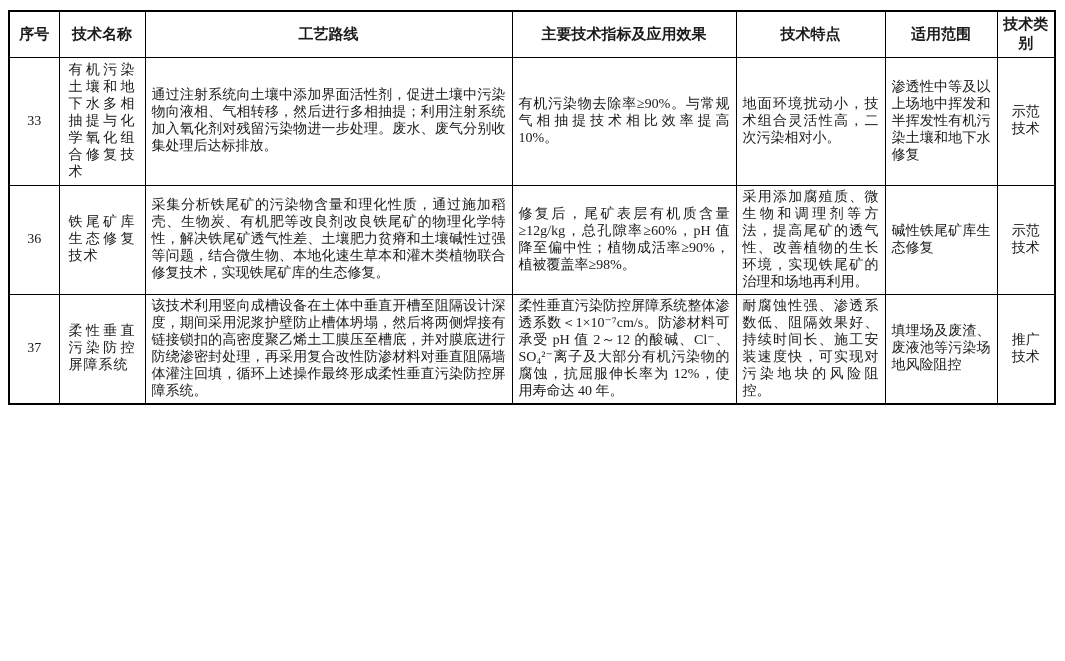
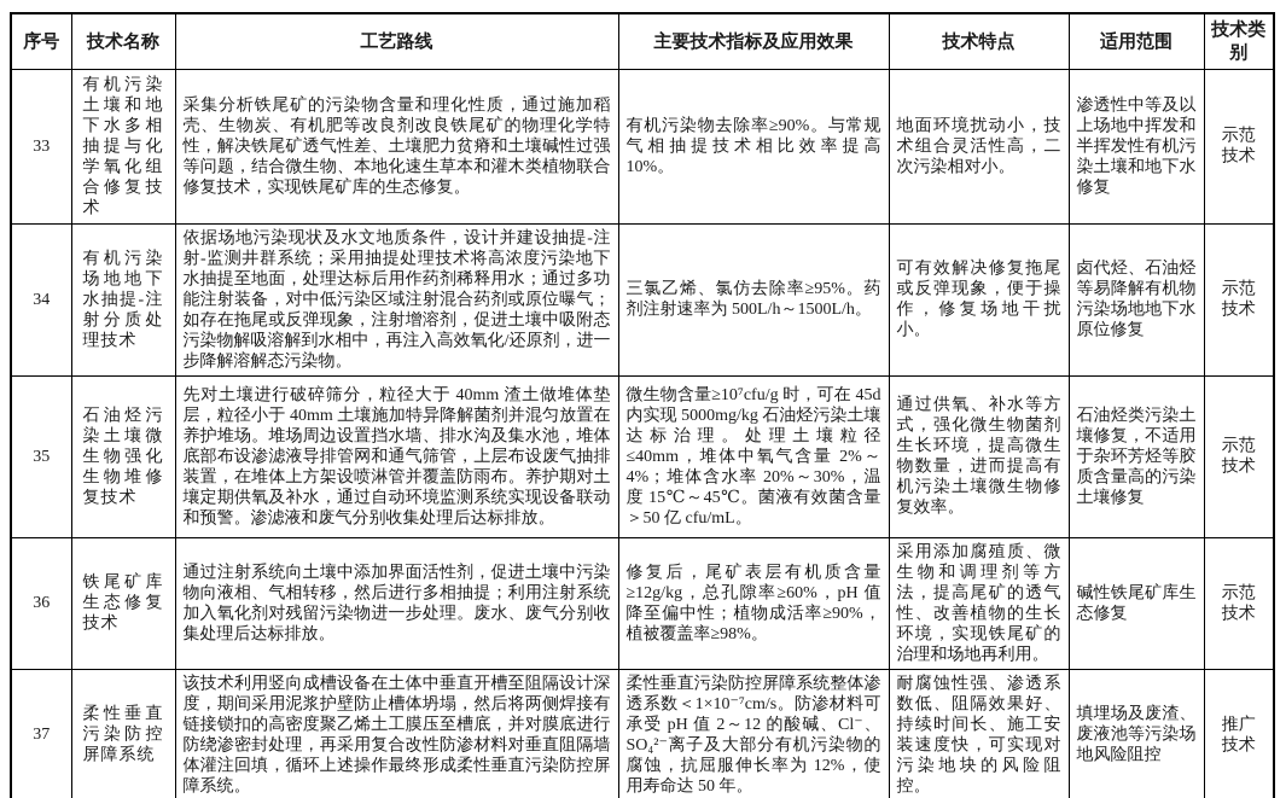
  序号	技术名称	工艺路线	主要技术指标及应用效果	技术特点	适用范围	技术类别
- 33	有机污染土壤和地下水多相抽提与化学氧化组合修复技术	通过注射系统向土壤中添加界面活性剂，促进土壤中污染物向液相、气相转移，然后进行多相抽提；利用注射系统加入氧化剂对残留污染物进一步处理。废水、废气分别收集处理后达标排放。	有机污染物去除率≥90%。与常规气相抽提技术相比效率提高 10%。	地面环境扰动小，技术组合灵活性高，二次污染相对小。	渗透性中等及以上场地中挥发和半挥发性有机污染土壤和地下水修复	示范技术
+ 33	有机污染土壤和地下水多相抽提与化学氧化组合修复技术	采集分析铁尾矿的污染物含量和理化性质，通过施加稻壳、生物炭、有机肥等改良剂改良铁尾矿的物理化学特性，解决铁尾矿透气性差、土壤肥力贫瘠和土壤碱性过强等问题，结合微生物、本地化速生草本和灌木类植物联合修复技术，实现铁尾矿库的生态修复。	有机污染物去除率≥90%。与常规气相抽提技术相比效率提高 10%。	地面环境扰动小，技术组合灵活性高，二次污染相对小。	渗透性中等及以上场地中挥发和半挥发性有机污染土壤和地下水修复	示范技术
+ 34	有机污染场地地下水抽提-注射分质处理技术	依据场地污染现状及水文地质条件，设计并建设抽提-注射-监测井群系统；采用抽提处理技术将高浓度污染地下水抽提至地面，处理达标后用作药剂稀释用水；通过多功能注射装备，对中低污染区域注射混合药剂或原位曝气；如存在拖尾或反弹现象，注射增溶剂，促进土壤中吸附态污染物解吸溶解到水相中，再注入高效氧化/还原剂，进一步降解溶解态污染物。	三氯乙烯、氯仿去除率≥95%。药剂注射速率为 500L/h～1500L/h。	可有效解决修复拖尾或反弹现象，便于操作，修复场地干扰小。	卤代烃、石油烃等易降解有机物污染场地地下水原位修复	示范技术
+ 35	石油烃污染土壤微生物强化生物堆修复技术	先对土壤进行破碎筛分，粒径大于 40mm 渣土做堆体垫层，粒径小于 40mm 土壤施加特异降解菌剂并混匀放置在养护堆场。堆场周边设置挡水墙、排水沟及集水池，堆体底部布设渗滤液导排管网和通气筛管，上层布设废气抽排装置，在堆体上方架设喷淋管并覆盖防雨布。养护期对土壤定期供氧及补水，通过自动环境监测系统实现设备联动和预警。渗滤液和废气分别收集处理后达标排放。	微生物含量≥10⁷cfu/g 时，可在 45d 内实现 5000mg/kg 石油烃污染土壤达标治理。处理土壤粒径≤40mm，堆体中氧气含量 2%～4%；堆体含水率 20%～30%，温度 15℃～45℃。菌液有效菌含量＞50 亿 cfu/mL。	通过供氧、补水等方式，强化微生物菌剂生长环境，提高微生物数量，进而提高有机污染土壤微生物修复效率。	石油烃类污染土壤修复，不适用于杂环芳烃等胶质含量高的污染土壤修复	示范技术
- 36	铁尾矿库生态修复技术	采集分析铁尾矿的污染物含量和理化性质，通过施加稻壳、生物炭、有机肥等改良剂改良铁尾矿的物理化学特性，解决铁尾矿透气性差、土壤肥力贫瘠和土壤碱性过强等问题，结合微生物、本地化速生草本和灌木类植物联合修复技术，实现铁尾矿库的生态修复。	修复后，尾矿表层有机质含量≥12g/kg，总孔隙率≥60%，pH 值降至偏中性；植物成活率≥90%，植被覆盖率≥98%。	采用添加腐殖质、微生物和调理剂等方法，提高尾矿的透气性、改善植物的生长环境，实现铁尾矿的治理和场地再利用。	碱性铁尾矿库生态修复	示范技术
+ 36	铁尾矿库生态修复技术	通过注射系统向土壤中添加界面活性剂，促进土壤中污染物向液相、气相转移，然后进行多相抽提；利用注射系统加入氧化剂对残留污染物进一步处理。废水、废气分别收集处理后达标排放。	修复后，尾矿表层有机质含量≥12g/kg，总孔隙率≥60%，pH 值降至偏中性；植物成活率≥90%，植被覆盖率≥98%。	采用添加腐殖质、微生物和调理剂等方法，提高尾矿的透气性、改善植物的生长环境，实现铁尾矿的治理和场地再利用。	碱性铁尾矿库生态修复	示范技术
- 37	柔性垂直污染防控屏障系统	该技术利用竖向成槽设备在土体中垂直开槽至阻隔设计深度，期间采用泥浆护壁防止槽体坍塌，然后将两侧焊接有链接锁扣的高密度聚乙烯土工膜压至槽底，并对膜底进行防绕渗密封处理，再采用复合改性防渗材料对垂直阻隔墙体灌注回填，循环上述操作最终形成柔性垂直污染防控屏障系统。	柔性垂直污染防控屏障系统整体渗透系数＜1×10⁻⁷cm/s。防渗材料可承受 pH 值 2～12 的酸碱、Cl⁻、SO₄²⁻离子及大部分有机污染物的腐蚀，抗屈服伸长率为 12%，使用寿命达 40 年。	耐腐蚀性强、渗透系数低、阻隔效果好、持续时间长、施工安装速度快，可实现对污染地块的风险阻控。	填埋场及废渣、废液池等污染场地风险阻控	推广技术
+ 37	柔性垂直污染防控屏障系统	该技术利用竖向成槽设备在土体中垂直开槽至阻隔设计深度，期间采用泥浆护壁防止槽体坍塌，然后将两侧焊接有链接锁扣的高密度聚乙烯土工膜压至槽底，并对膜底进行防绕渗密封处理，再采用复合改性防渗材料对垂直阻隔墙体灌注回填，循环上述操作最终形成柔性垂直污染防控屏障系统。	柔性垂直污染防控屏障系统整体渗透系数＜1×10⁻⁷cm/s。防渗材料可承受 pH 值 2～12 的酸碱、Cl⁻、SO₄²⁻离子及大部分有机污染物的腐蚀，抗屈服伸长率为 12%，使用寿命达 50 年。	耐腐蚀性强、渗透系数低、阻隔效果好、持续时间长、施工安装速度快，可实现对污染地块的风险阻控。	填埋场及废渣、废液池等污染场地风险阻控	推广技术
